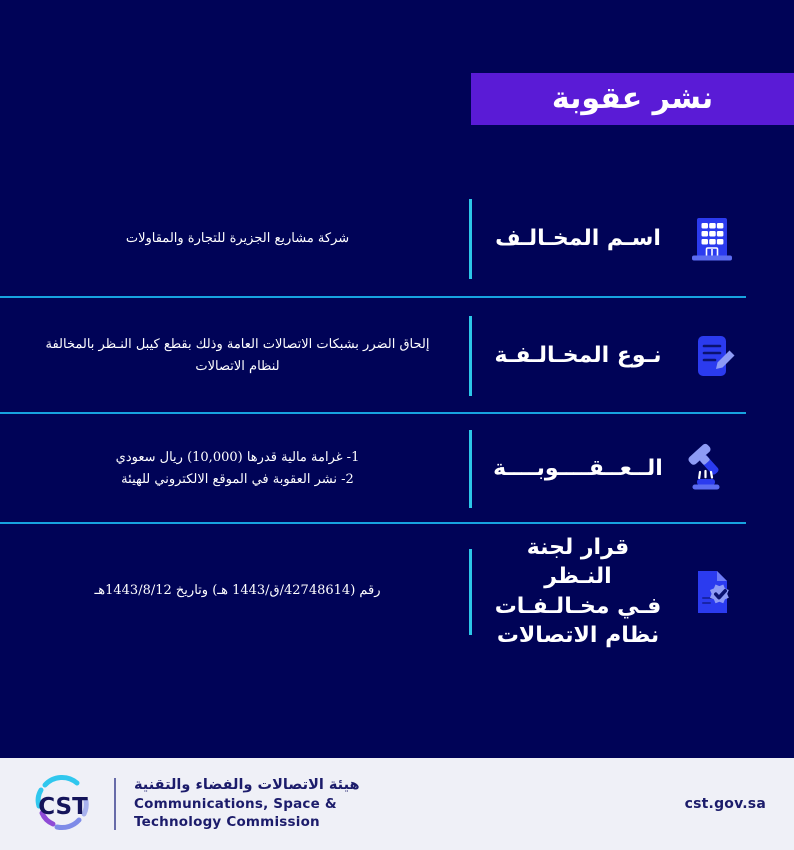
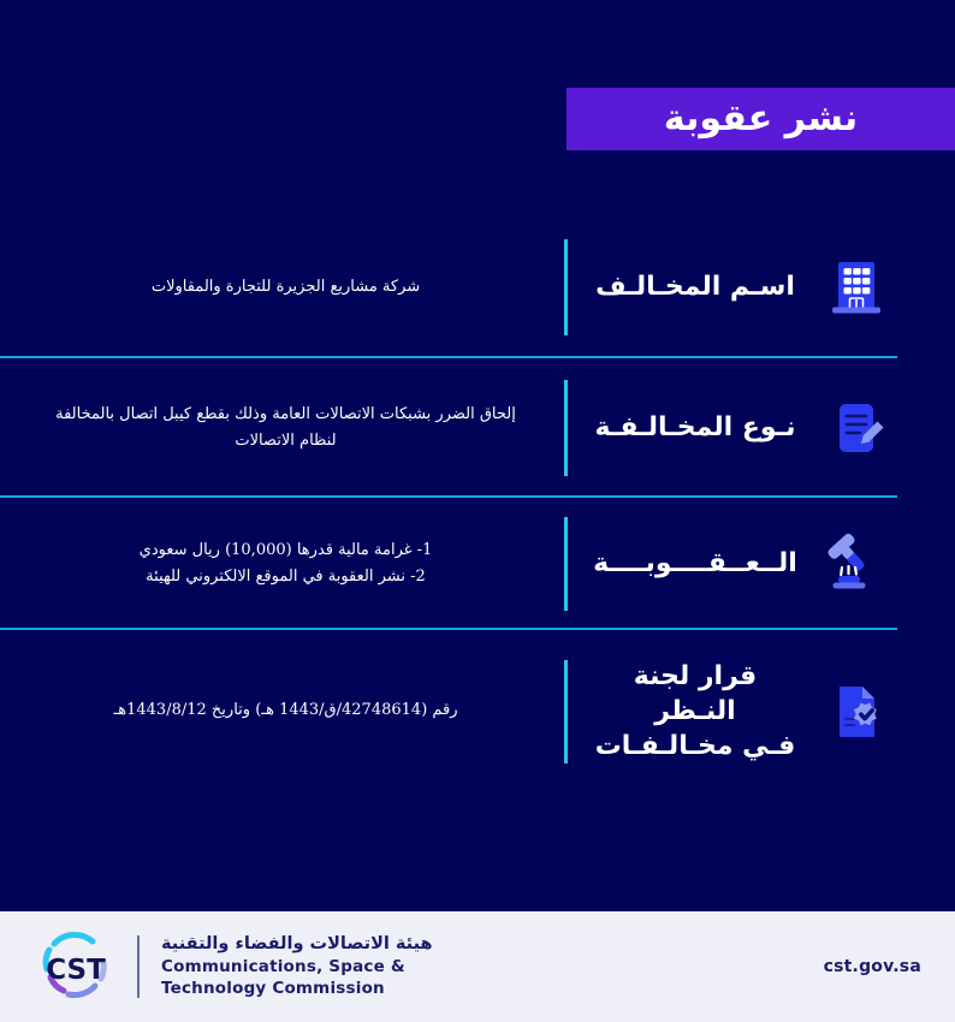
  نشر عقوبة
  اسـم المخـالـف
  شركة مشاريع الجزيرة للتجارة والمقاولات
  نـوع المخـالـفـة
- إلحاق الضرر بشبكات الاتصالات العامة وذلك بقطع كيبل النـظر بالمخالفة
+ إلحاق الضرر بشبكات الاتصالات العامة وذلك بقطع كيبل اتصال بالمخالفة
  لنظام الاتصالات
  الــعــقــــوبــــة
  1- غرامة مالية قدرها (10,000) ريال سعودي
  2- نشر العقوبة في الموقع الالكتروني للهيئة
  قرار لجنة النـظر
  فـي مخـالـفـات
- نظام الاتصالات
  رقم (42748614/ق/1443 هـ) وتاريخ 1443/8/12هـ
  CST
  هيئة الاتصالات والفضاء والتقنية
  Communications, Space &
  Technology Commission
  cst.gov.sa
